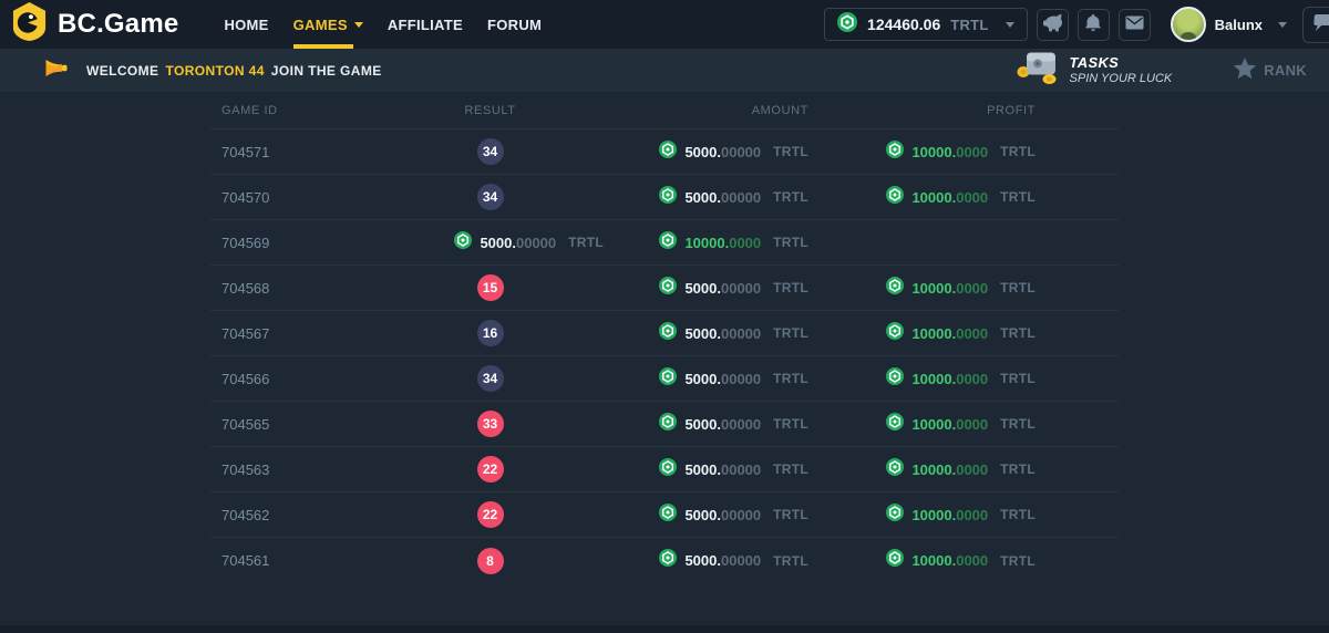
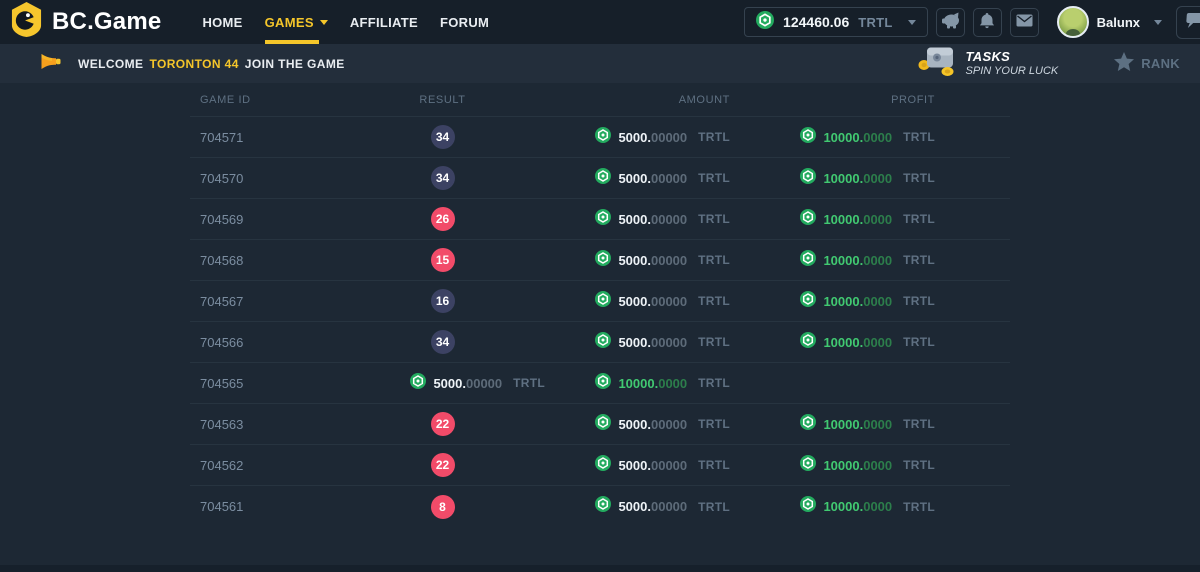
  BC.Game
  HOME
  GAMES
  AFFILIATE
  FORUM
  124460.06
  TRTL
  Balunx
  WELCOME
  TORONTON 44
  JOIN THE GAME
  TASKS
  SPIN YOUR LUCK
  RANK
  GAME ID
  RESULT
  AMOUNT
  PROFIT
  704571
  34
  5000.
  00000
  TRTL
  10000.
  0000
  TRTL
  704570
  34
  5000.
  00000
  TRTL
  10000.
  0000
  TRTL
  704569
+ 26
  5000.
  00000
  TRTL
  10000.
  0000
  TRTL
  704568
  15
  5000.
  00000
  TRTL
  10000.
  0000
  TRTL
  704567
  16
  5000.
  00000
  TRTL
  10000.
  0000
  TRTL
  704566
  34
  5000.
  00000
  TRTL
  10000.
  0000
  TRTL
  704565
- 33
  5000.
  00000
  TRTL
  10000.
  0000
  TRTL
  704563
  22
  5000.
  00000
  TRTL
  10000.
  0000
  TRTL
  704562
  22
  5000.
  00000
  TRTL
  10000.
  0000
  TRTL
  704561
  8
  5000.
  00000
  TRTL
  10000.
  0000
  TRTL
